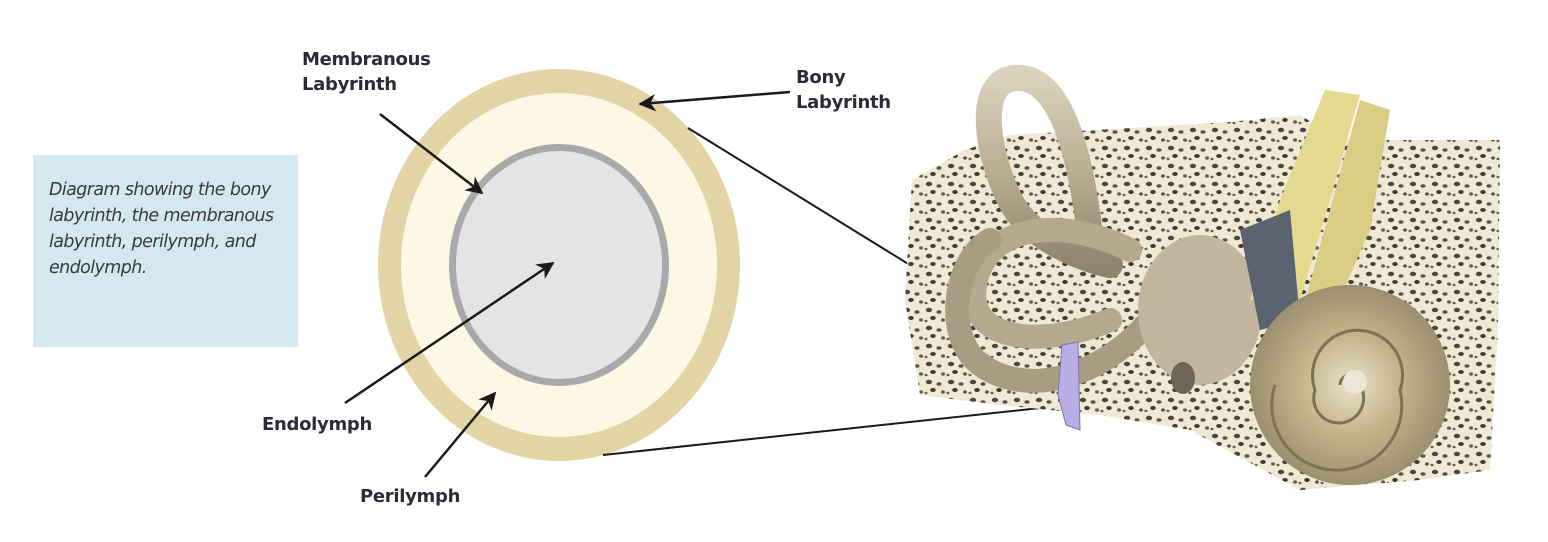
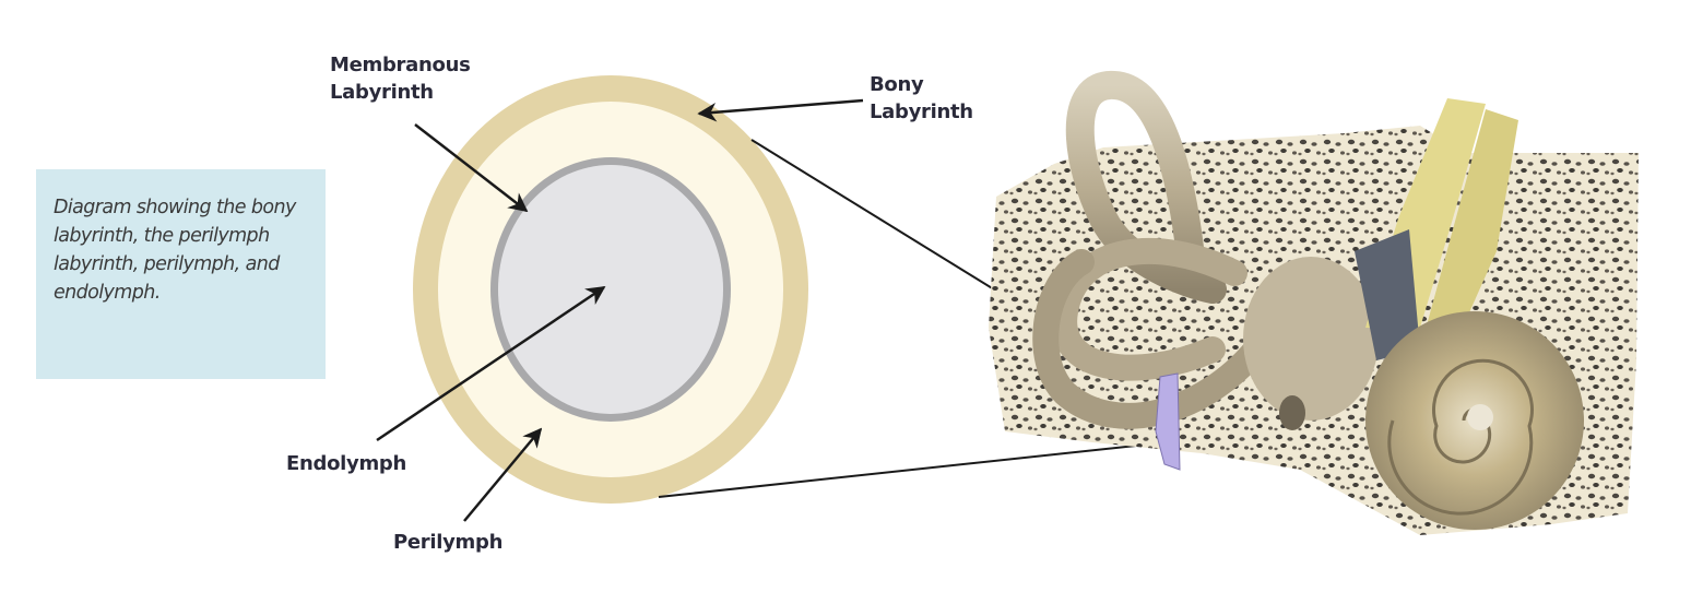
- Diagram showing the bony labyrinth, the membranous labyrinth, perilymph, and endolymph.
+ Diagram showing the bony labyrinth, the perilymph labyrinth, perilymph, and endolymph.
  Membranous
  Labyrinth
  Bony
  Labyrinth
  Endolymph
  Perilymph
